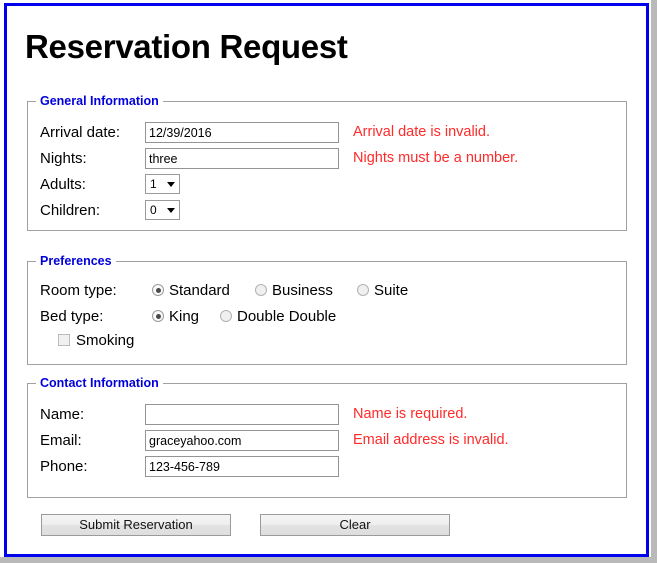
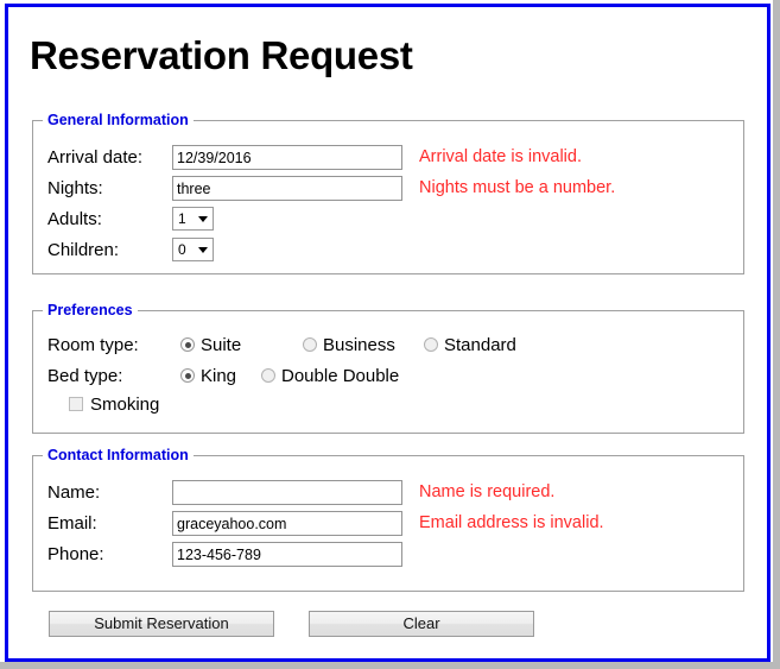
  Reservation Request
  General Information
  Arrival date:
  12/39/2016
  Arrival date is invalid.
  Nights:
  three
  Nights must be a number.
  Adults:
  1
  Children:
  0
  Preferences
  Room type:
- Standard
+ Suite
  Business
- Suite
+ Standard
  Bed type:
  King
  Double Double
  Smoking
  Contact Information
  Name:
  Name is required.
  Email:
  graceyahoo.com
  Email address is invalid.
  Phone:
  123-456-789
  Submit Reservation
  Clear
